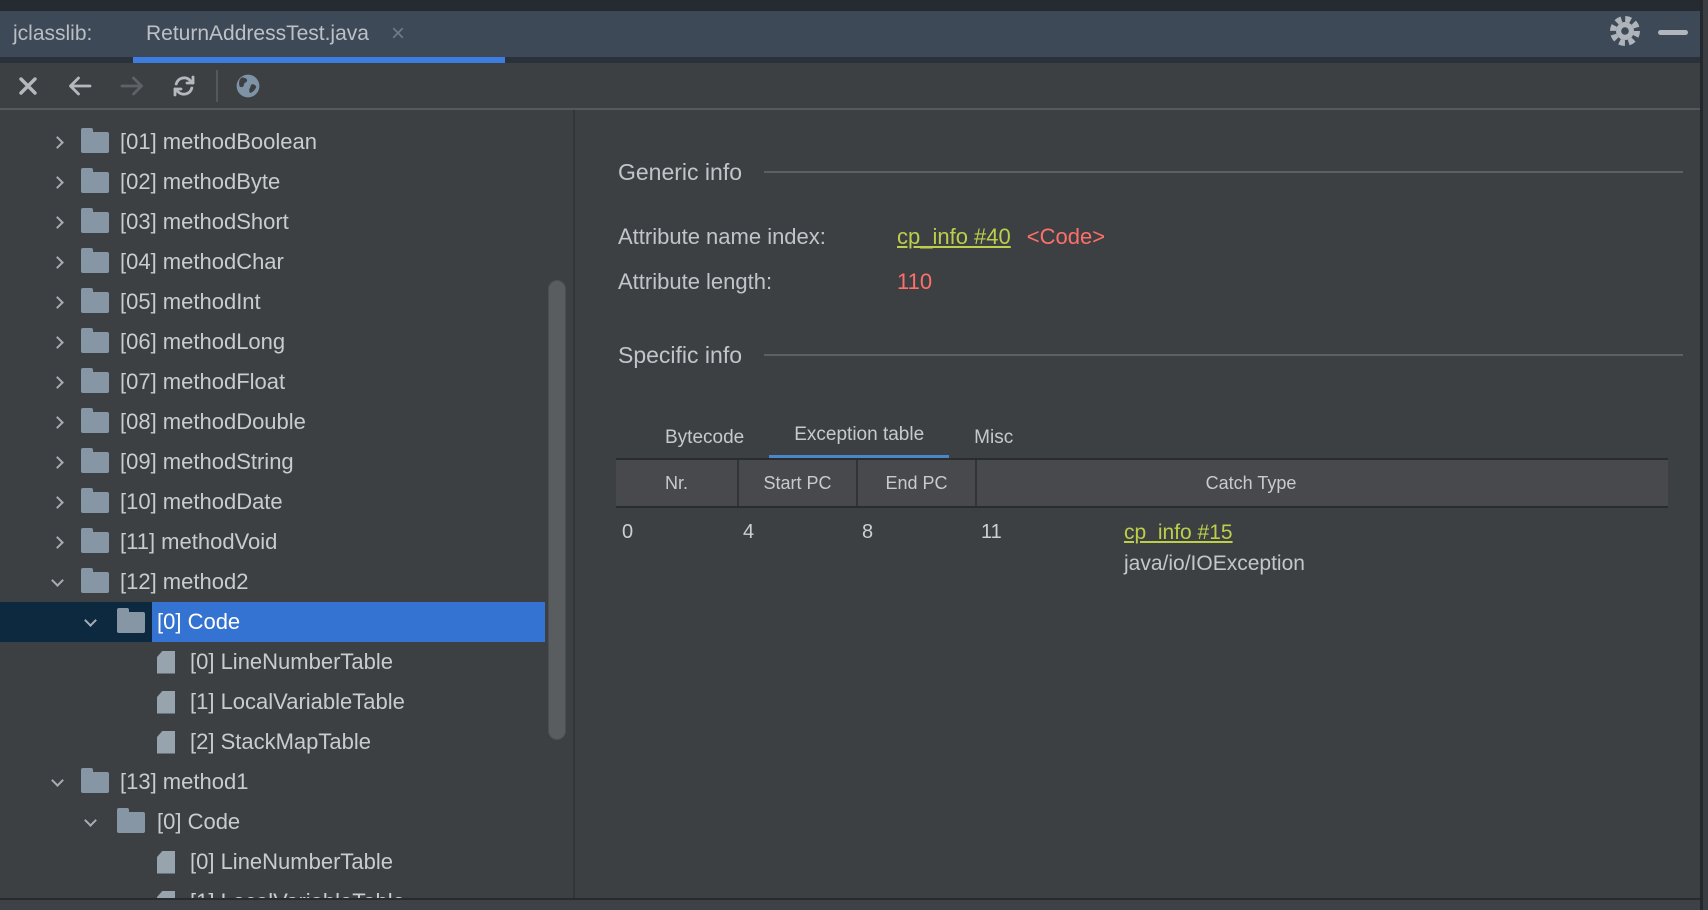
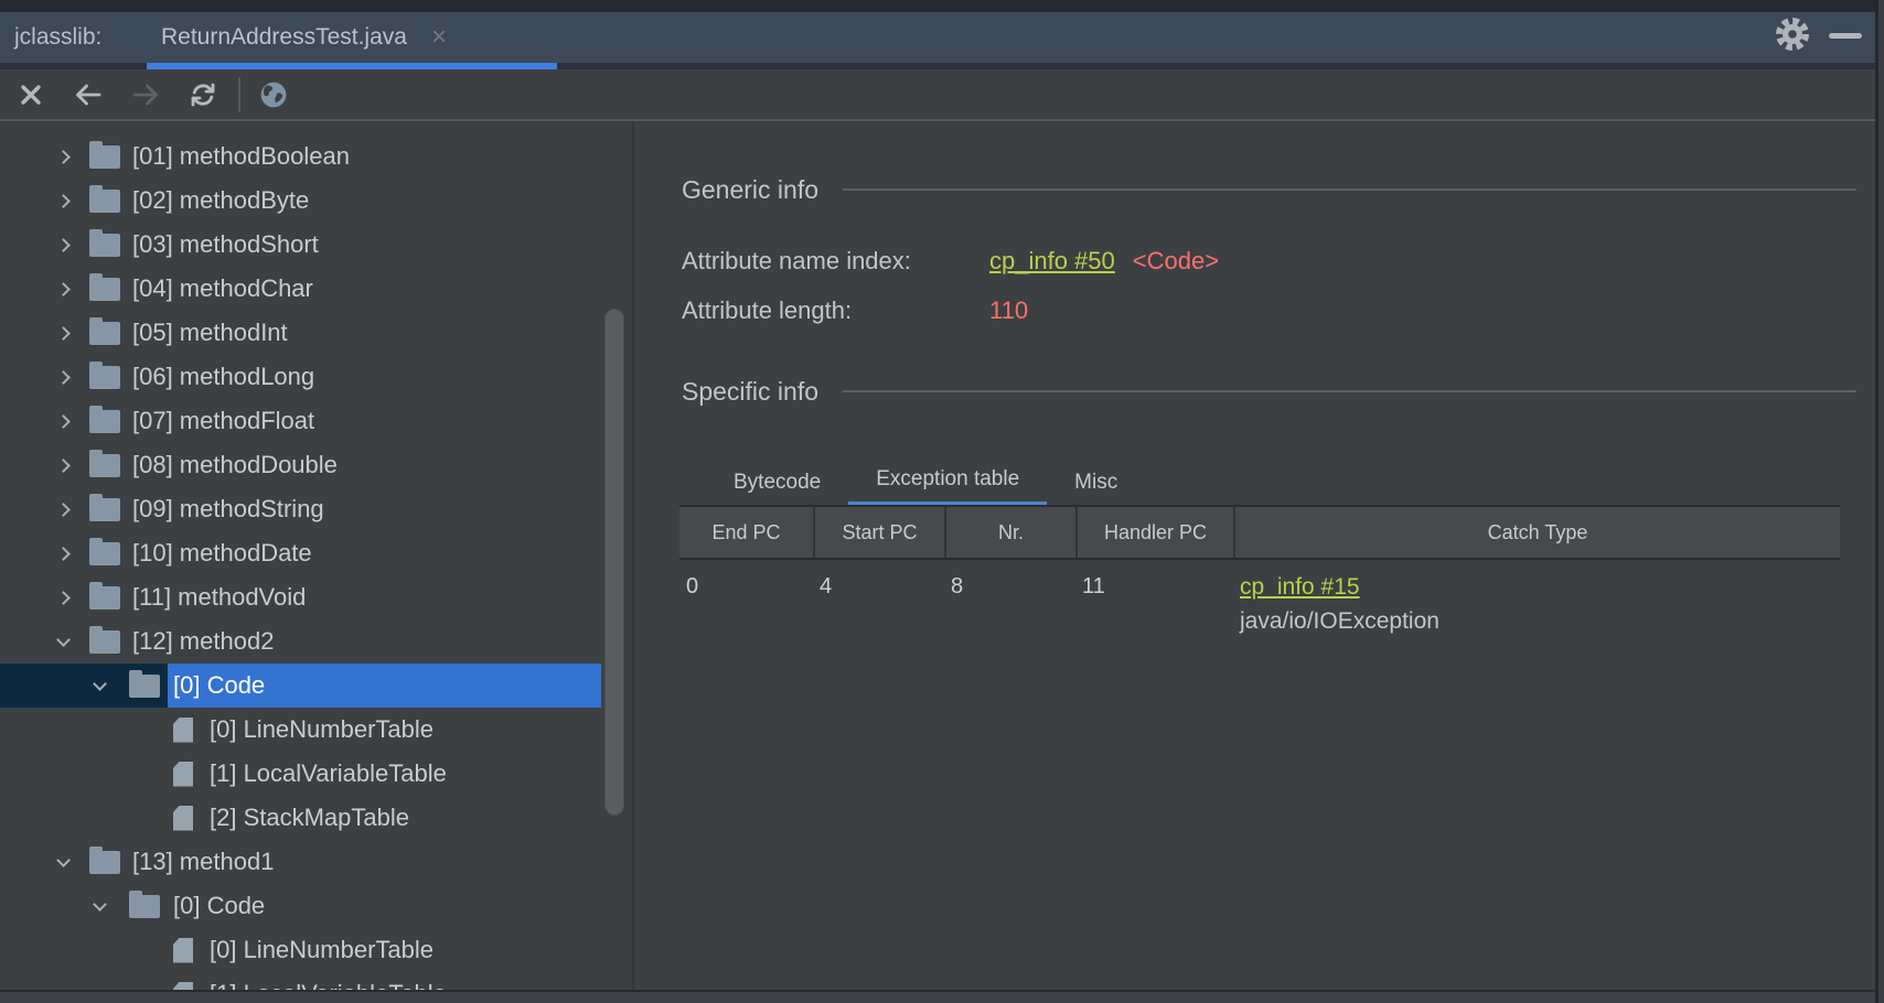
  jclasslib:
  ReturnAddressTest.java
  ×
  [01] methodBoolean
  [02] methodByte
  [03] methodShort
  [04] methodChar
  [05] methodInt
  [06] methodLong
  [07] methodFloat
  [08] methodDouble
  [09] methodString
  [10] methodDate
  [11] methodVoid
  [12] method2
  [0] Code
  [0] LineNumberTable
  [1] LocalVariableTable
  [2] StackMapTable
  [13] method1
  [0] Code
  [0] LineNumberTable
  Generic info
  Attribute name index:
- cp_info #40 <Code>
+ cp_info #50 <Code>
  Attribute length:
  110
  Specific info
  Bytecode
  Exception table
  Misc
- Nr.
+ End PC
  Start PC
- End PC
+ Nr.
+ Handler PC
  Catch Type
  0
  4
  8
  11
  cp_info #15
  java/io/IOException
